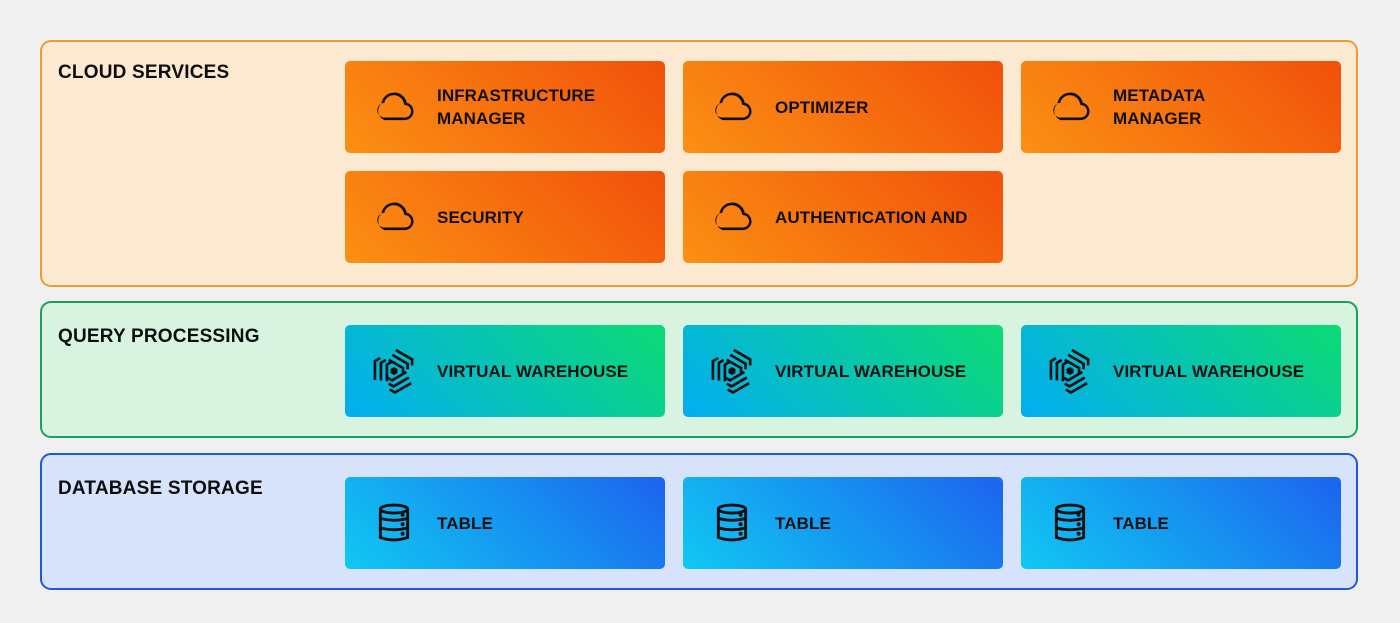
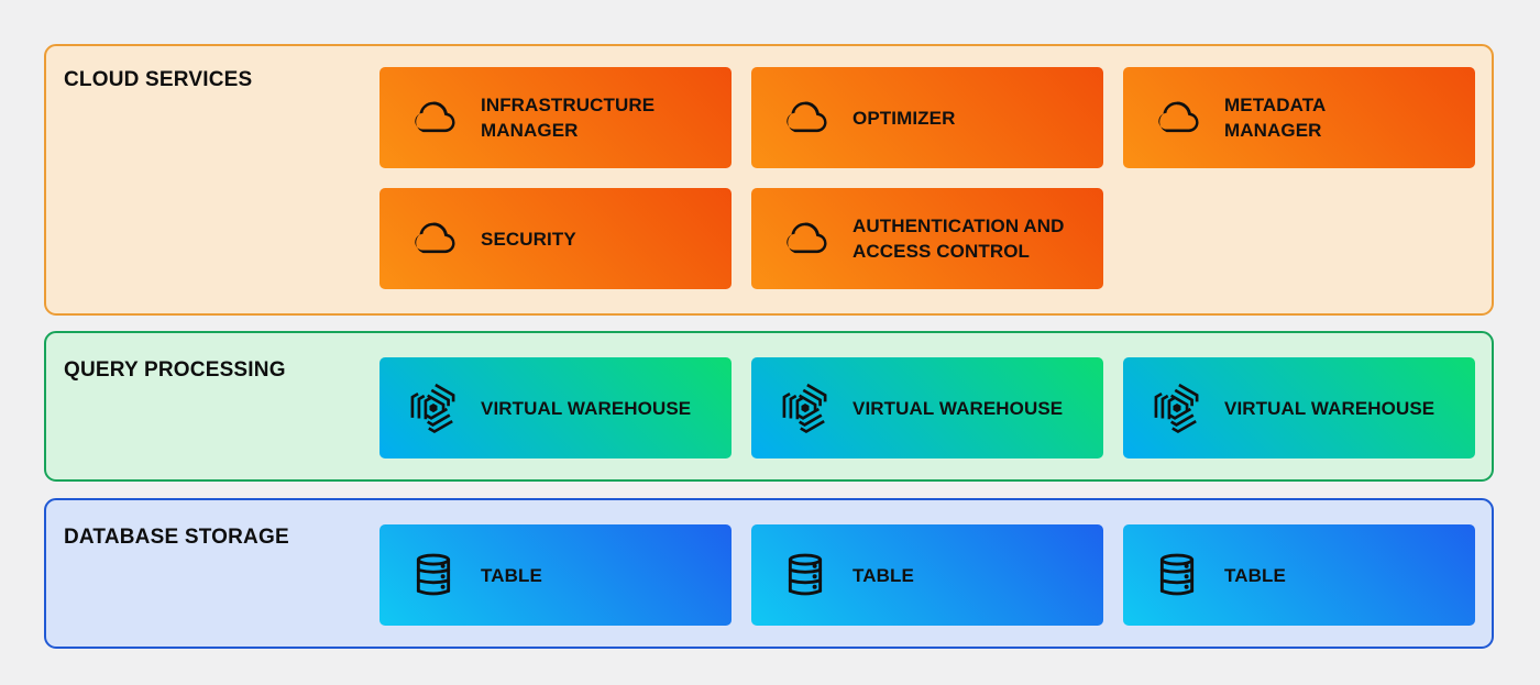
  CLOUD SERVICES
  INFRASTRUCTURE
  MANAGER
  OPTIMIZER
  METADATA
  MANAGER
  SECURITY
  AUTHENTICATION AND
+ ACCESS CONTROL
  QUERY PROCESSING
  VIRTUAL WAREHOUSE
  VIRTUAL WAREHOUSE
  VIRTUAL WAREHOUSE
  DATABASE STORAGE
  TABLE
  TABLE
  TABLE
